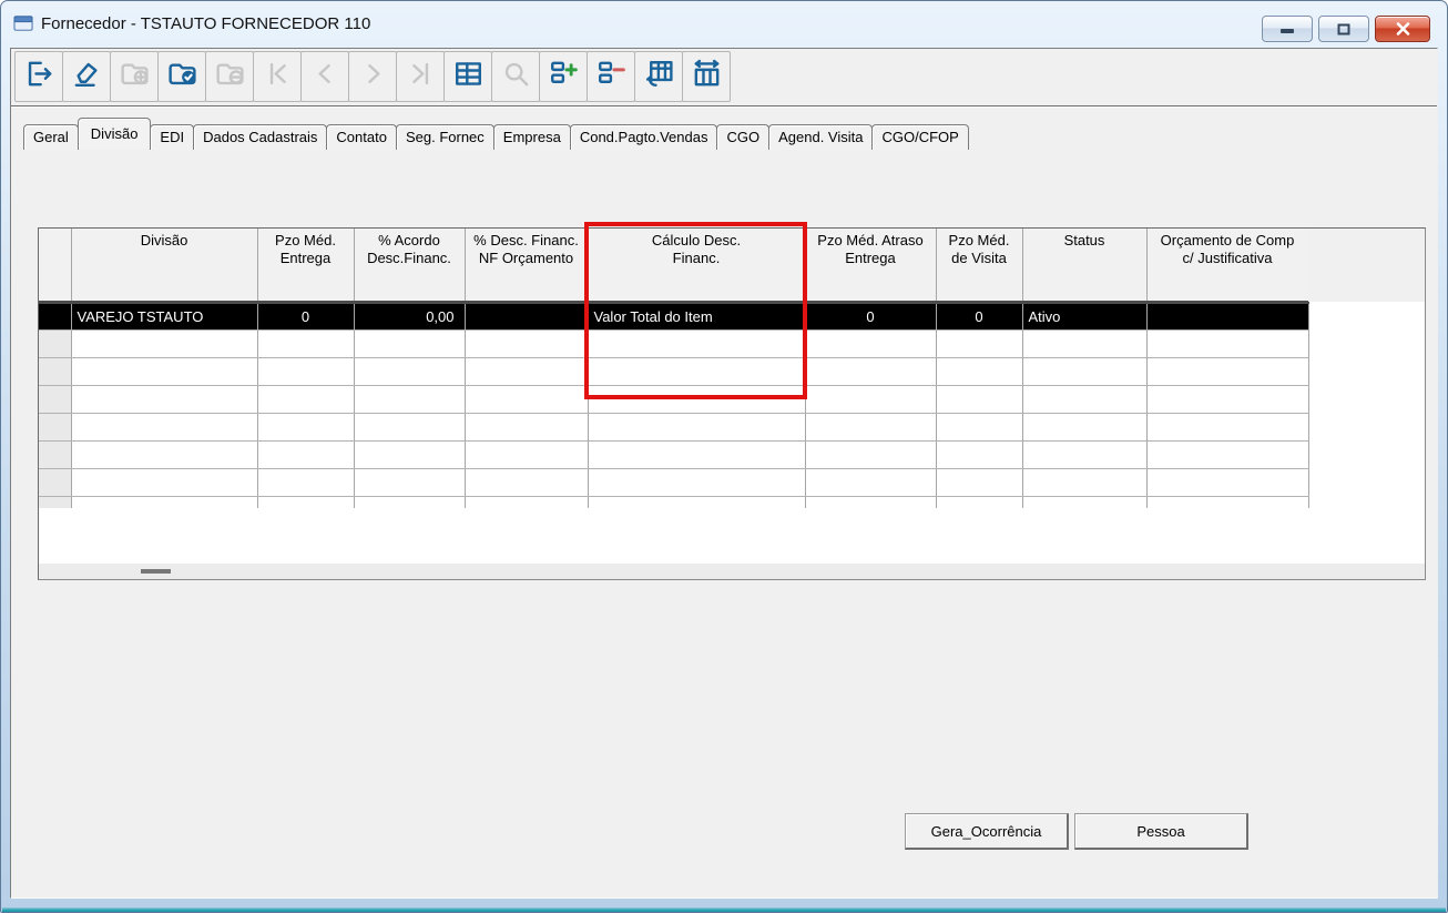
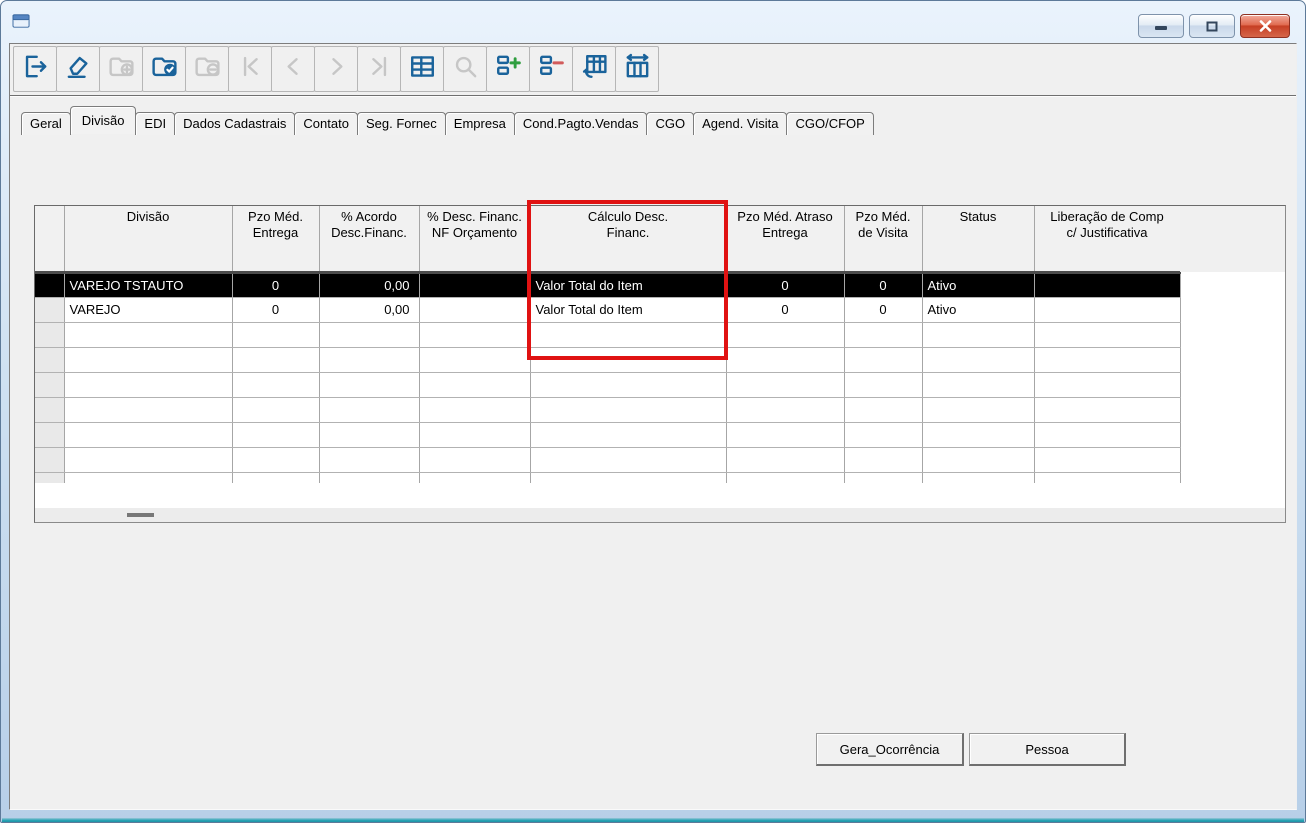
- Fornecedor - TSTAUTO FORNECEDOR 110
  Geral
  Divisão
  EDI
  Dados Cadastrais
  Contato
  Seg. Fornec
  Empresa
  Cond.Pagto.Vendas
  CGO
  Agend. Visita
  CGO/CFOP
- 	Divisão	Pzo Méd. Entrega	% Acordo Desc.Financ.	% Desc. Financ. NF Orçamento	Cálculo Desc. Financ.	Pzo Méd. Atraso Entrega	Pzo Méd. de Visita	Status	Orçamento de Comp c/ Justificativa
+ 	Divisão	Pzo Méd. Entrega	% Acordo Desc.Financ.	% Desc. Financ. NF Orçamento	Cálculo Desc. Financ.	Pzo Méd. Atraso Entrega	Pzo Méd. de Visita	Status	Liberação de Comp c/ Justificativa
  	VAREJO TSTAUTO	0	0,00		Valor Total do Item	0	0	Ativo
+ 	VAREJO	0	0,00		Valor Total do Item	0	0	Ativo
  Gera_Ocorrência
  Pessoa
